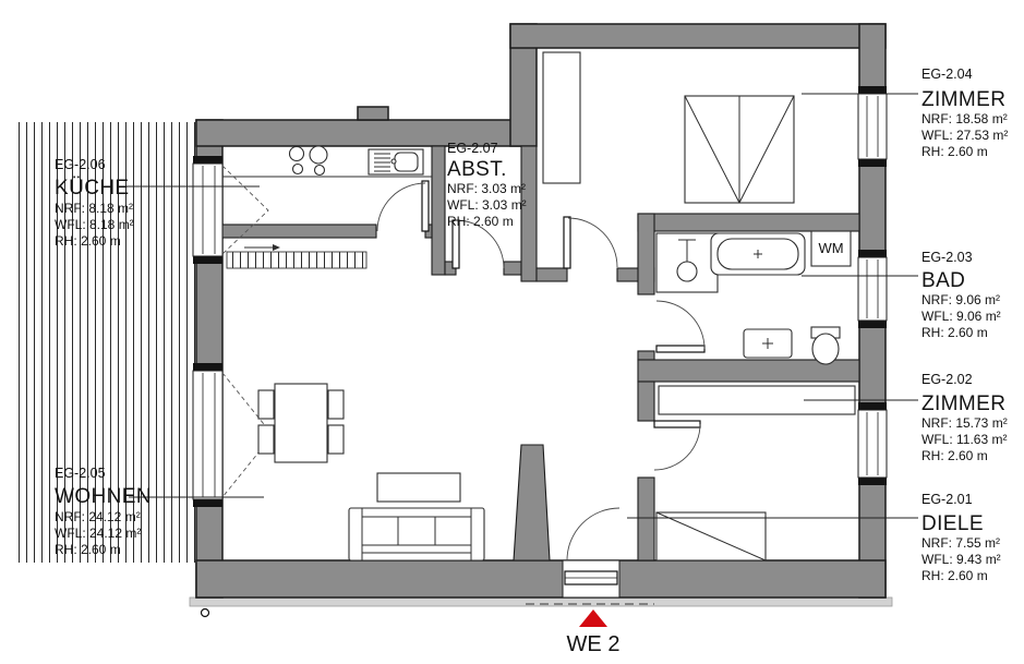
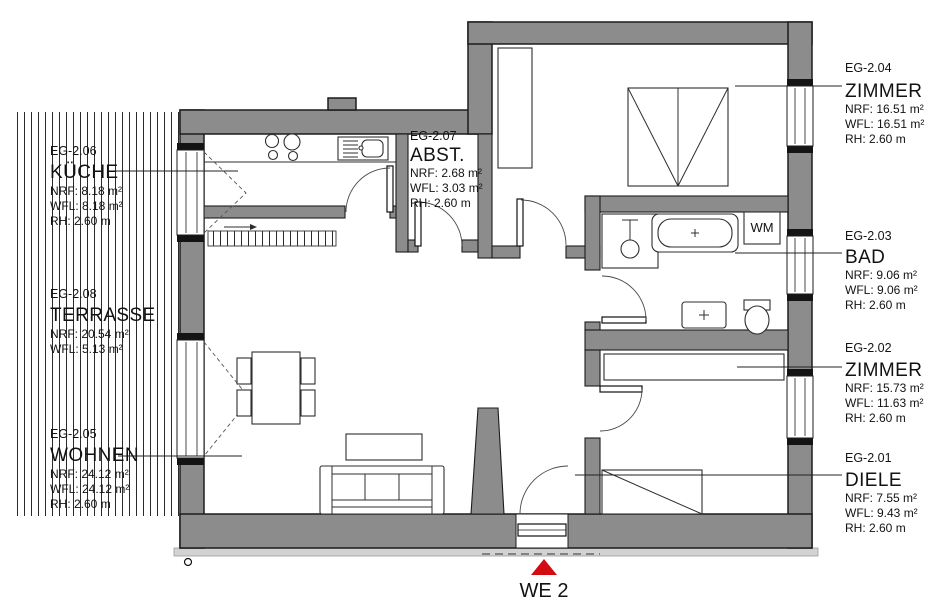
  WM
  WE 2
  EG-2.06
  KÜCHE
  NRF: 8.18 m²
  WFL: 8.18 m²
  RH: 2.60 m
+ EG-2.08
+ TERRASSE
+ NRF: 20.54 m²
+ WFL: 5.13 m²
  EG-2.05
  WOHNEN
  NRF: 24.12 m²
  WFL: 24.12 m²
  RH: 2.60 m
  EG-2.07
  ABST.
- NRF: 3.03 m²
+ NRF: 2.68 m²
  WFL: 3.03 m²
  RH: 2.60 m
  EG-2.04
  ZIMMER
- NRF: 18.58 m²
+ NRF: 16.51 m²
- WFL: 27.53 m²
+ WFL: 16.51 m²
  RH: 2.60 m
  EG-2.03
  BAD
  NRF: 9.06 m²
  WFL: 9.06 m²
  RH: 2.60 m
  EG-2.02
  ZIMMER
  NRF: 15.73 m²
  WFL: 11.63 m²
  RH: 2.60 m
  EG-2.01
  DIELE
  NRF: 7.55 m²
  WFL: 9.43 m²
  RH: 2.60 m
